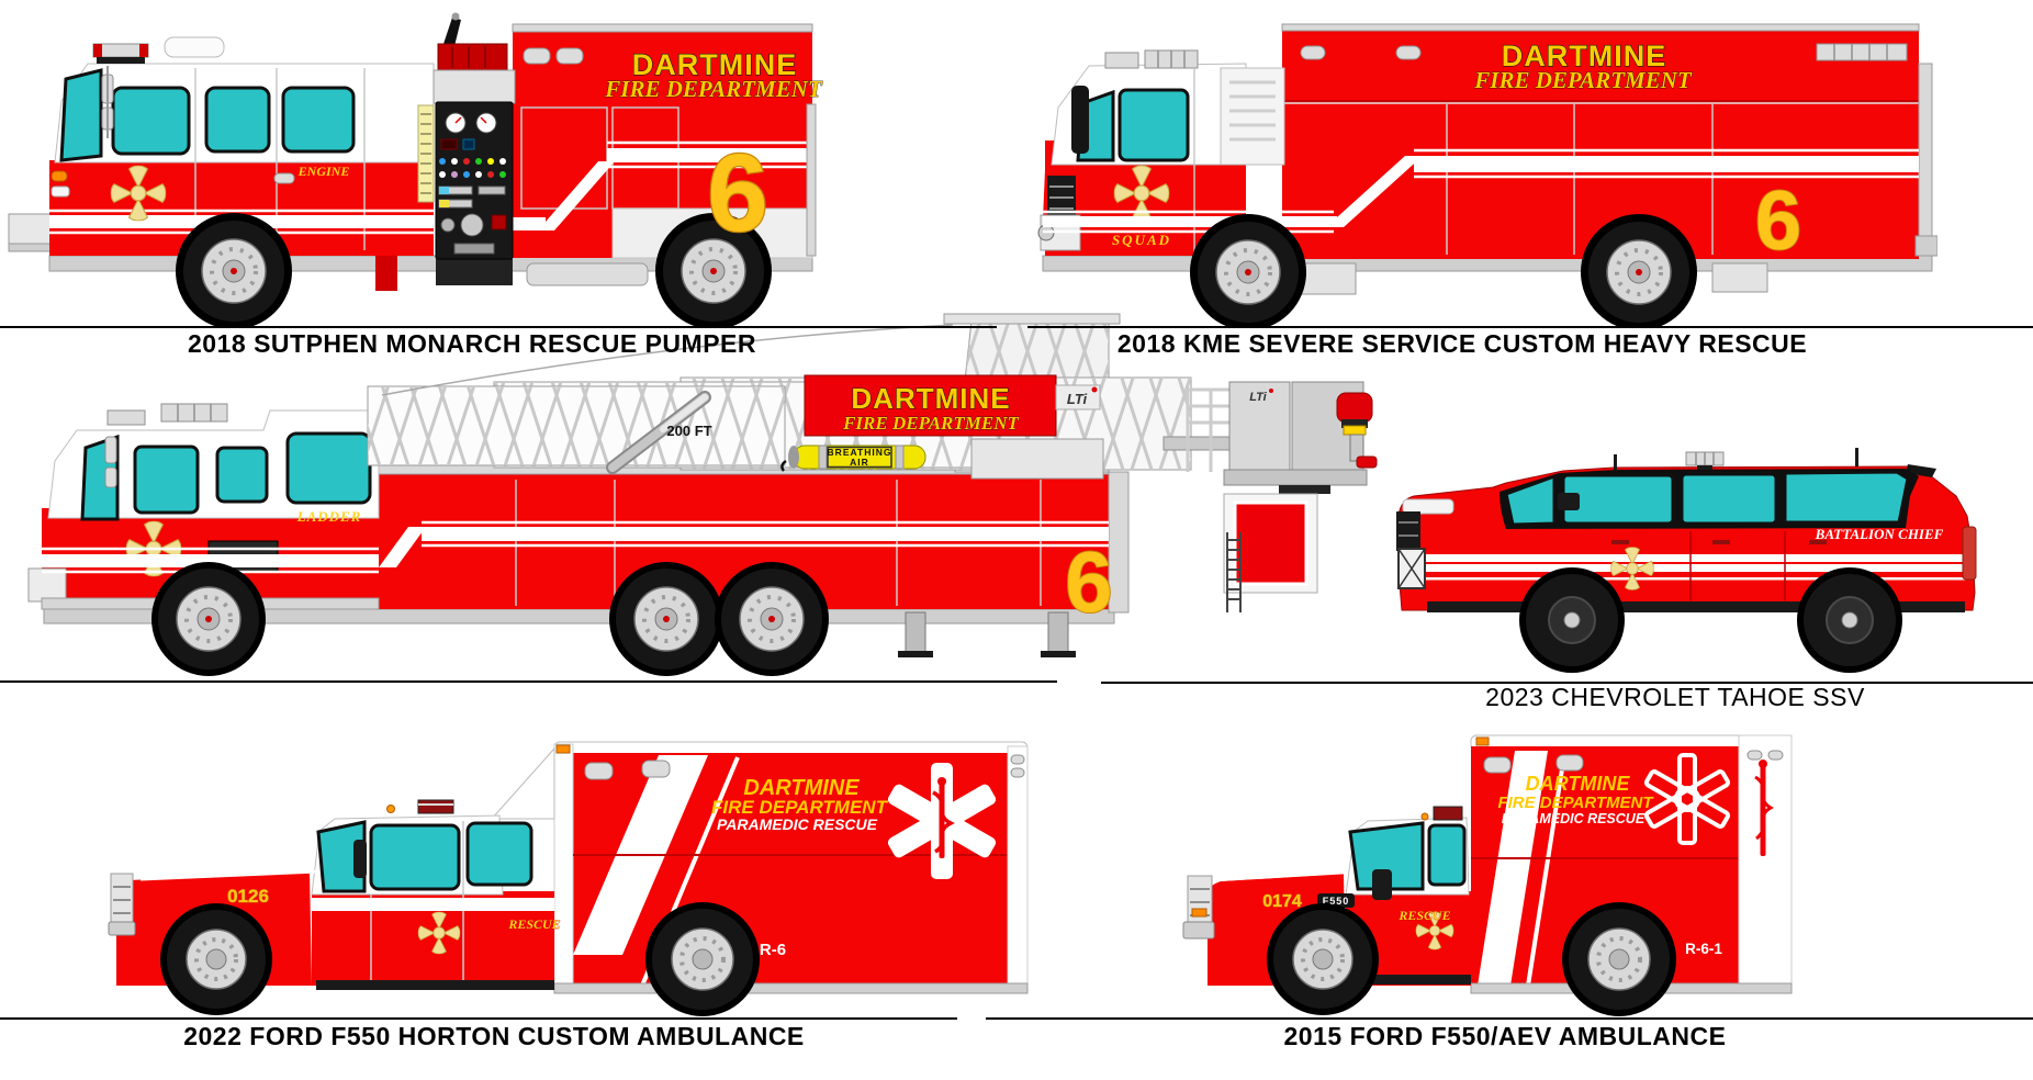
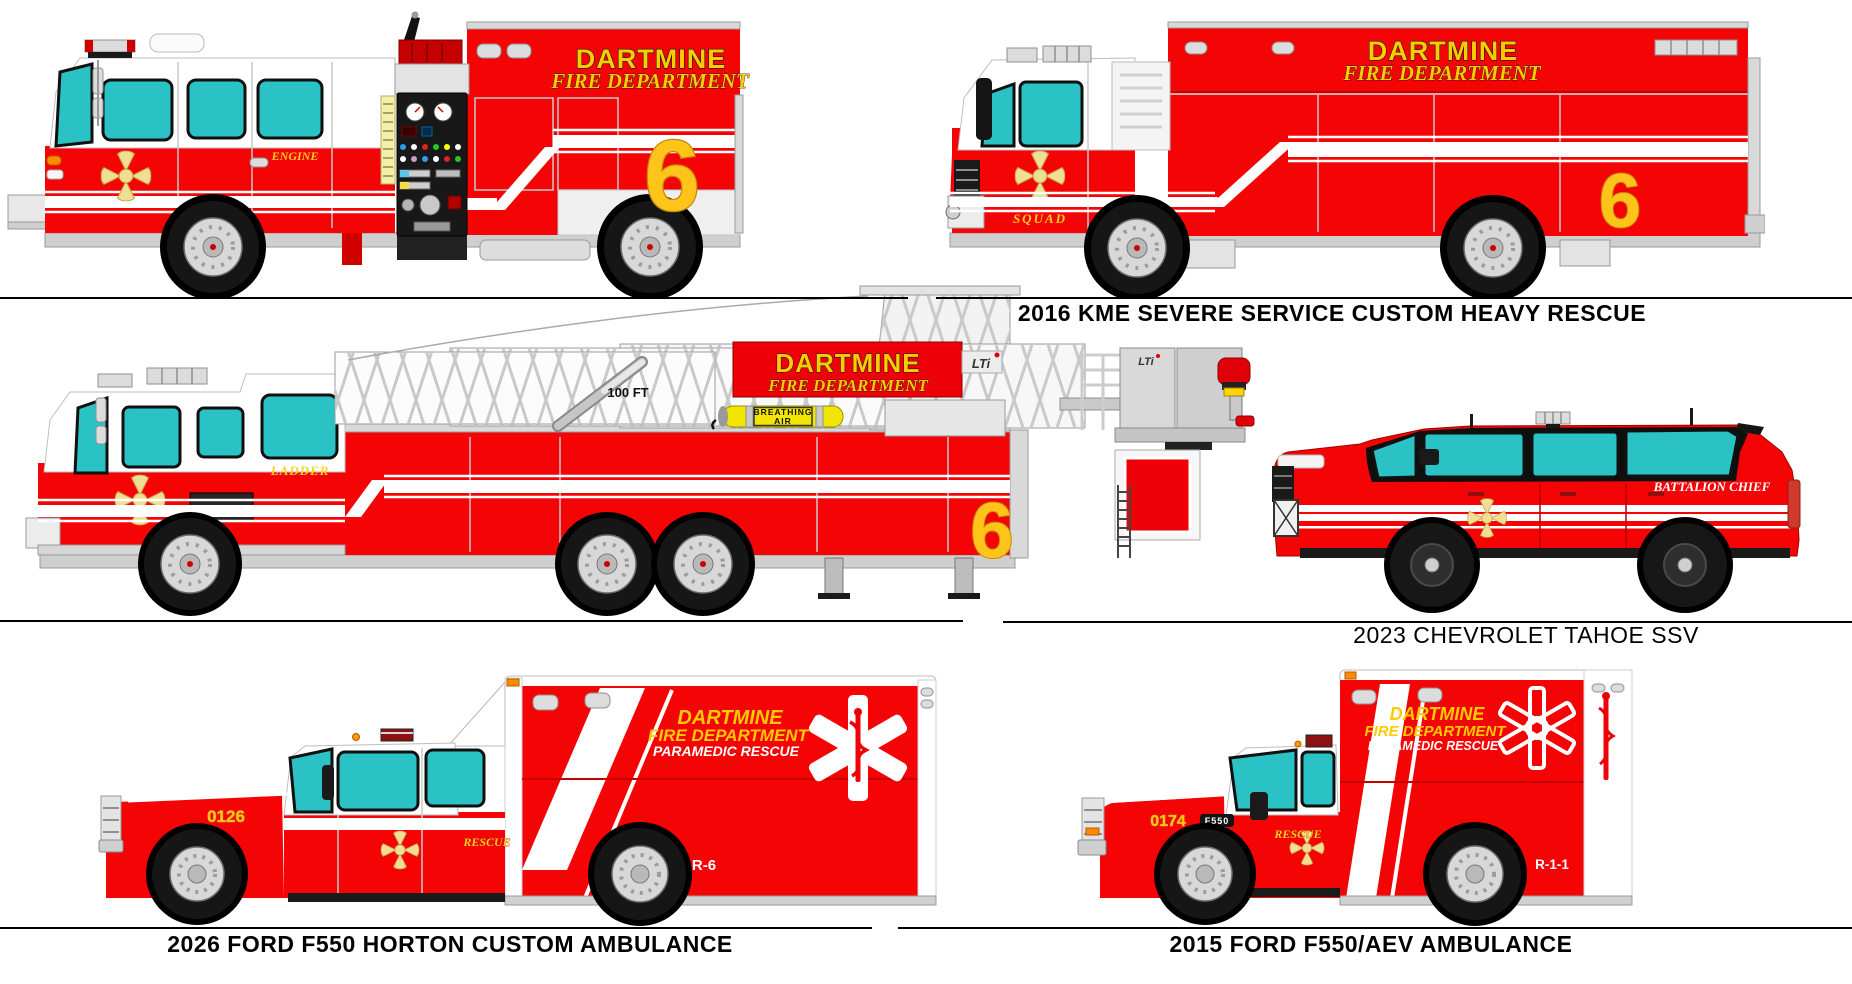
  DARTMINE
  FIRE DEPARTMENT
  ENGINE
  6
  DARTMINE
  FIRE DEPARTMENT
  SQUAD
  6
  LADDER
  6
- 200 FT
+ 100 FT
  DARTMINE
  FIRE DEPARTMENT
  LTi
  BREATHING
  AIR
  LTi
  BATTALION CHIEF
  DARTMINE
  FIRE DEPARTMENT
  PARAMEDIC RESCUE
  R-6
  0126
  RESCUE
  DARTMINE
  FIRE DEPARTMENT
  PARAMEDIC RESCUE
- R-6-1
+ R-1-1
  0174
  F550
  RESCUE
- 2018 SUTPHEN MONARCH RESCUE PUMPER
- 2018 KME SEVERE SERVICE CUSTOM HEAVY RESCUE
+ 2016 KME SEVERE SERVICE CUSTOM HEAVY RESCUE
  2023 CHEVROLET TAHOE SSV
- 2022 FORD F550 HORTON CUSTOM AMBULANCE
+ 2026 FORD F550 HORTON CUSTOM AMBULANCE
  2015 FORD F550/AEV AMBULANCE
